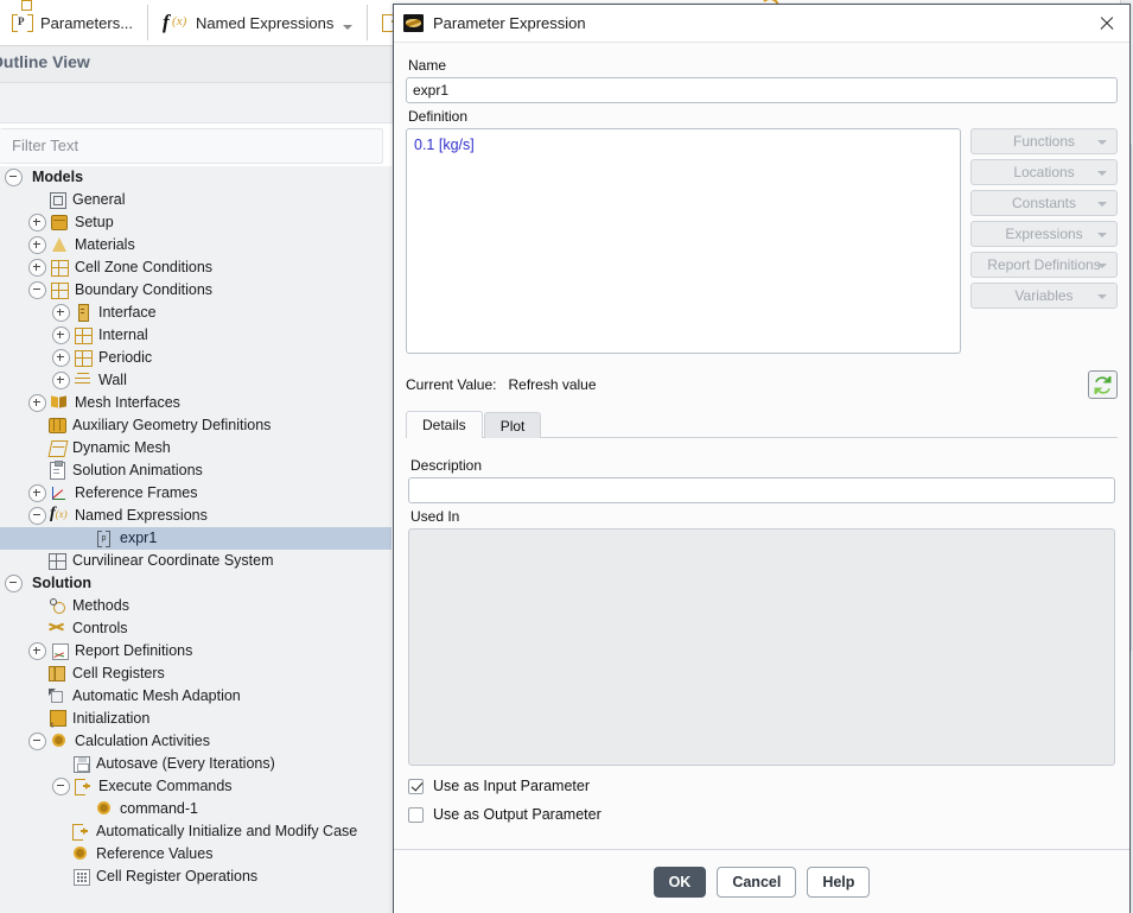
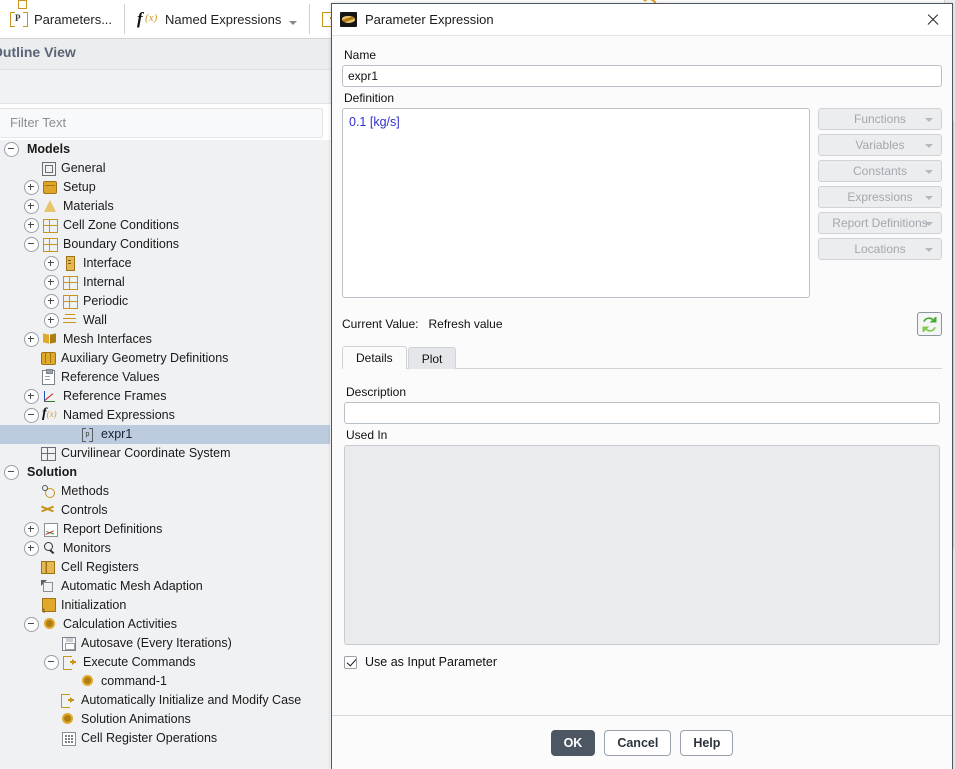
  P
  Parameters...
  f
  (x)
  Named Expressions
  utline View
  Filter Text
  Models
  General
  Setup
  Materials
  Cell Zone Conditions
  Boundary Conditions
  Interface
  Internal
  Periodic
  Wall
  Mesh Interfaces
  Auxiliary Geometry Definitions
- Dynamic Mesh
- Solution Animations
+ Reference Values
  Reference Frames
  f(x)
  Named Expressions
  expr1
  Curvilinear Coordinate System
  Solution
  Methods
  Controls
  Report Definitions
+ Monitors
  Cell Registers
  Automatic Mesh Adaption
  Initialization
  Calculation Activities
  Autosave (Every Iterations)
  Execute Commands
  command-1
  Automatically Initialize and Modify Case
- Reference Values
+ Solution Animations
  Cell Register Operations
  Parameter Expression
  Name
  expr1
  Definition
  0.1 [kg/s]
  Functions
- Locations
+ Variables
  Constants
  Expressions
  Report Definitions
- Variables
+ Locations
  Current Value:
  Refresh value
  Details
  Plot
  Description
  Used In
  Use as Input Parameter
- Use as Output Parameter
  OK
  Cancel
  Help
